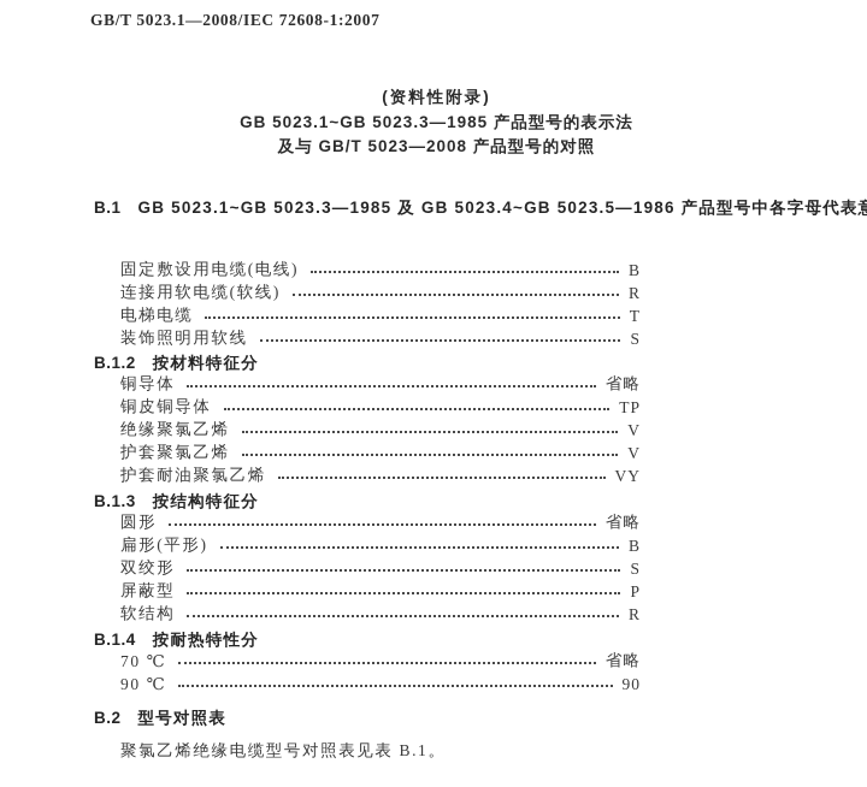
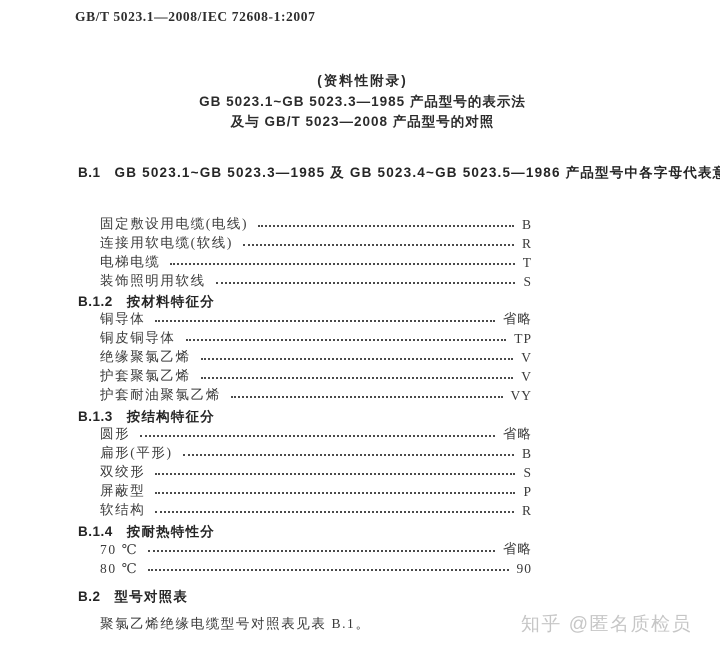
  GB/T 5023.1—2008/IEC 72608-1:2007
  (资料性附录)
  GB 5023.1~GB 5023.3—1985 产品型号的表示法
  及与 GB/T 5023—2008 产品型号的对照
  B.1 GB 5023.1~GB 5023.3—1985 及 GB 5023.4~GB 5023.5—1986 产品型号中各字母代表
  固定敷设用电缆(电线)
  B
  连接用软电缆(软线)
  R
  电梯电缆
  T
  装饰照明用软线
  S
  B.1.2 按材料特征分
  铜导体
  省略
  铜皮铜导体
  TP
  绝缘聚氯乙烯
  V
  护套聚氯乙烯
  V
  护套耐油聚氯乙烯
  VY
  B.1.3 按结构特征分
  圆形
  省略
  扁形(平形)
  B
  双绞形
  S
  屏蔽型
  P
  软结构
  R
  B.1.4 按耐热特性分
  70 ℃
  省略
- 90 ℃
+ 80 ℃
  90
  B.2 型号对照表
  聚氯乙烯绝缘电缆型号对照表见表 B.1。
+ 知乎 @匿名质检员
